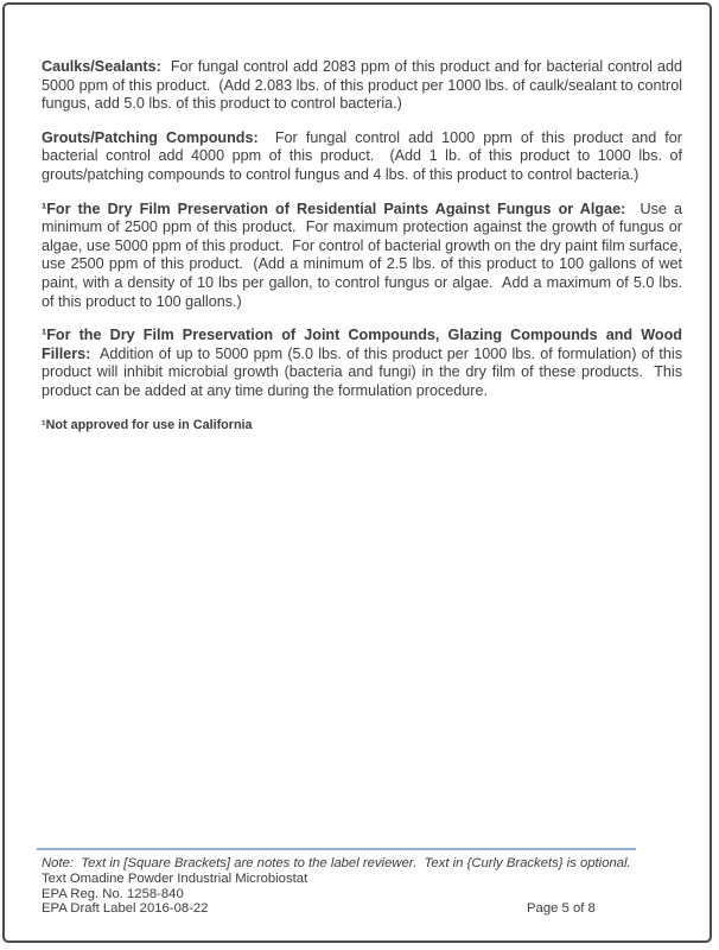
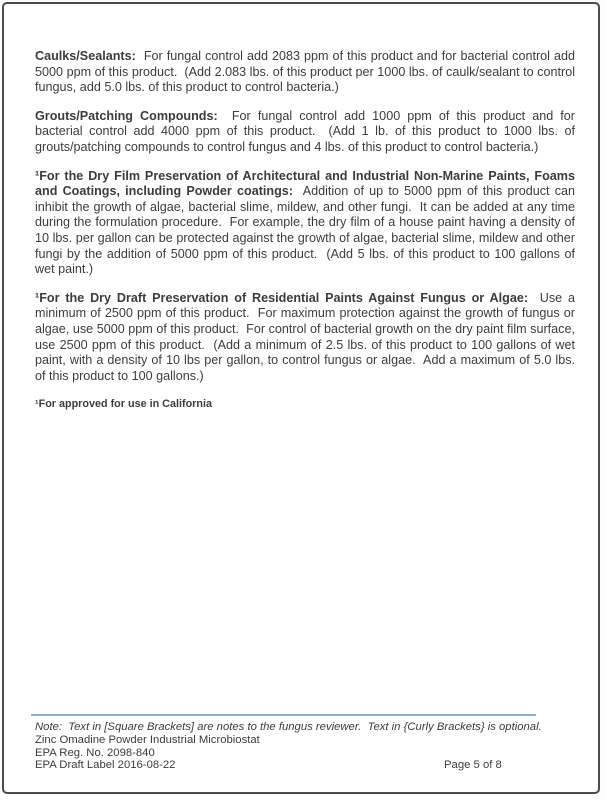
  Caulks/Sealants: For fungal control add 2083 ppm of this product and for bacterial control add 5000 ppm of this product. (Add 2.083 lbs. of this product per 1000 lbs. of caulk/sealant to control fungus, add 5.0 lbs. of this product to control bacteria.)
  Grouts/Patching Compounds: For fungal control add 1000 ppm of this product and for bacterial control add 4000 ppm of this product. (Add 1 lb. of this product to 1000 lbs. of grouts/patching compounds to control fungus and 4 lbs. of this product to control bacteria.)
+ ¹For the Dry Film Preservation of Architectural and Industrial Non-Marine Paints, Foams and Coatings, including Powder coatings: Addition of up to 5000 ppm of this product can inhibit the growth of algae, bacterial slime, mildew, and other fungi. It can be added at any time during the formulation procedure. For example, the dry film of a house paint having a density of 10 lbs. per gallon can be protected against the growth of algae, bacterial slime, mildew and other fungi by the addition of 5000 ppm of this product. (Add 5 lbs. of this product to 100 gallons of wet paint.)
- ¹For the Dry Film Preservation of Residential Paints Against Fungus or Algae: Use a minimum of 2500 ppm of this product. For maximum protection against the growth of fungus or algae, use 5000 ppm of this product. For control of bacterial growth on the dry paint film surface, use 2500 ppm of this product. (Add a minimum of 2.5 lbs. of this product to 100 gallons of wet paint, with a density of 10 lbs per gallon, to control fungus or algae. Add a maximum of 5.0 lbs. of this product to 100 gallons.)
+ ¹For the Dry Draft Preservation of Residential Paints Against Fungus or Algae: Use a minimum of 2500 ppm of this product. For maximum protection against the growth of fungus or algae, use 5000 ppm of this product. For control of bacterial growth on the dry paint film surface, use 2500 ppm of this product. (Add a minimum of 2.5 lbs. of this product to 100 gallons of wet paint, with a density of 10 lbs per gallon, to control fungus or algae. Add a maximum of 5.0 lbs. of this product to 100 gallons.)
- ¹For the Dry Film Preservation of Joint Compounds, Glazing Compounds and Wood Fillers: Addition of up to 5000 ppm (5.0 lbs. of this product per 1000 lbs. of formulation) of this product will inhibit microbial growth (bacteria and fungi) in the dry film of these products. This product can be added at any time during the formulation procedure.
- ¹Not approved for use in California
+ ¹For approved for use in California
- Note: Text in [Square Brackets] are notes to the label reviewer. Text in {Curly Brackets} is optional.
+ Note: Text in [Square Brackets] are notes to the fungus reviewer. Text in {Curly Brackets} is optional.
- Text Omadine Powder Industrial Microbiostat
+ Zinc Omadine Powder Industrial Microbiostat
- EPA Reg. No. 1258-840
+ EPA Reg. No. 2098-840
  EPA Draft Label 2016-08-22
  Page 5 of 8
